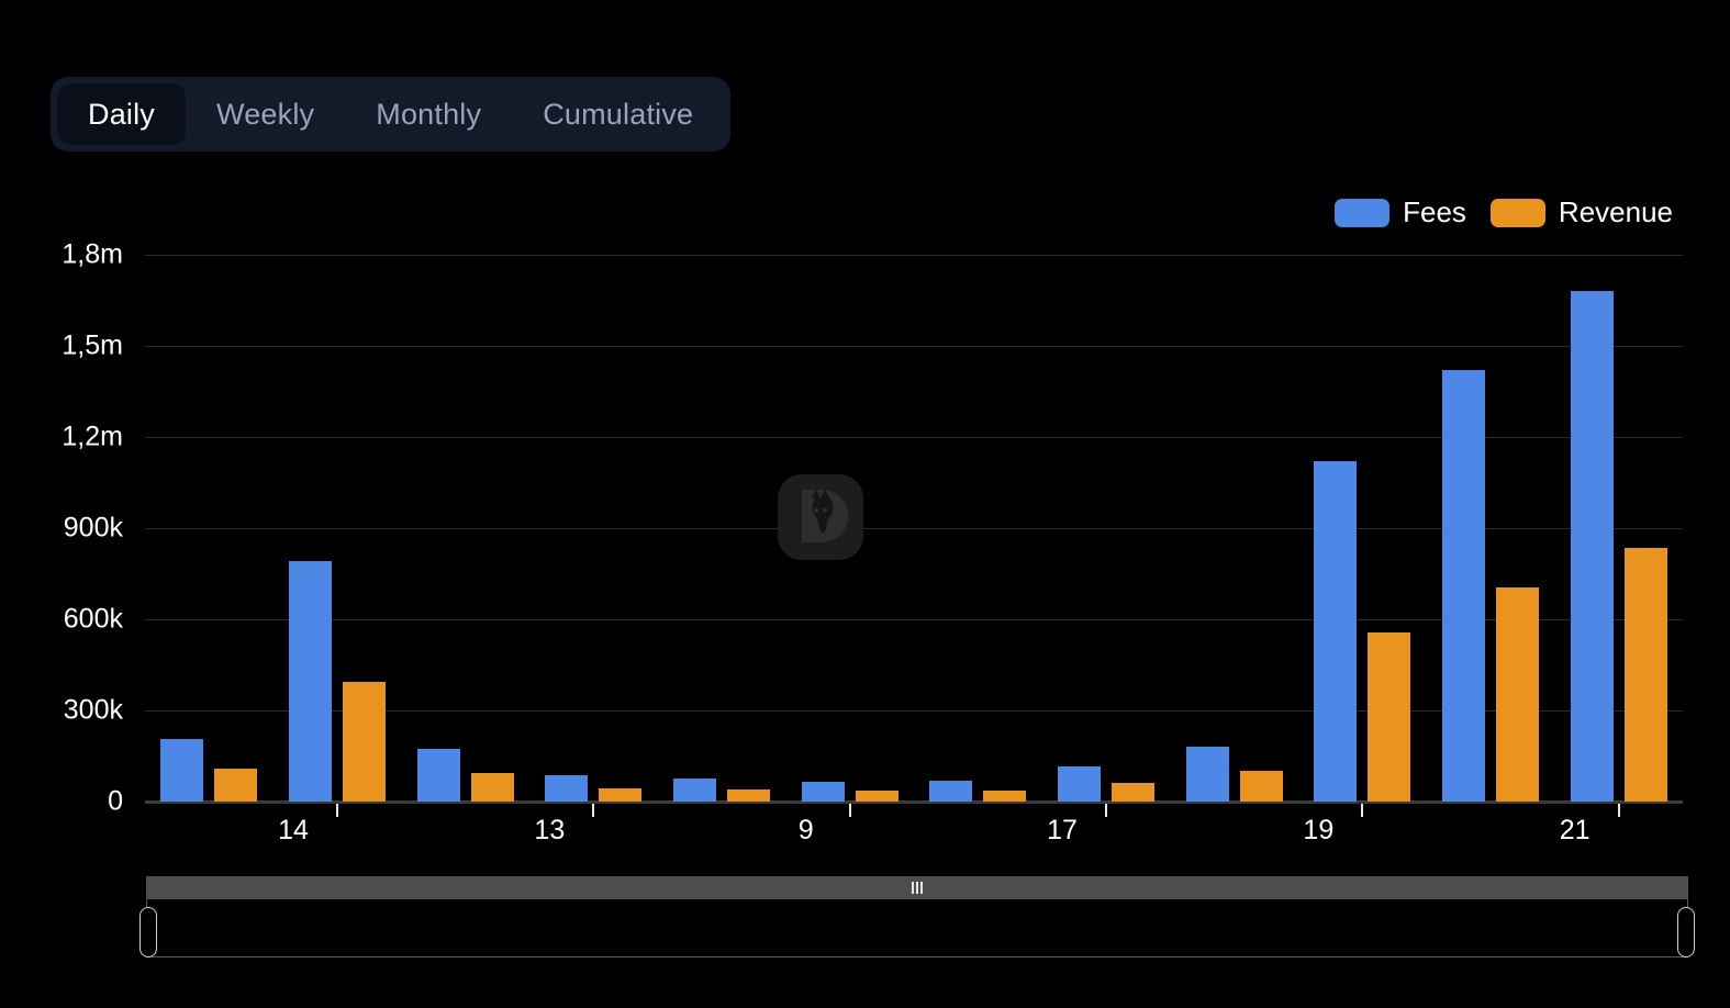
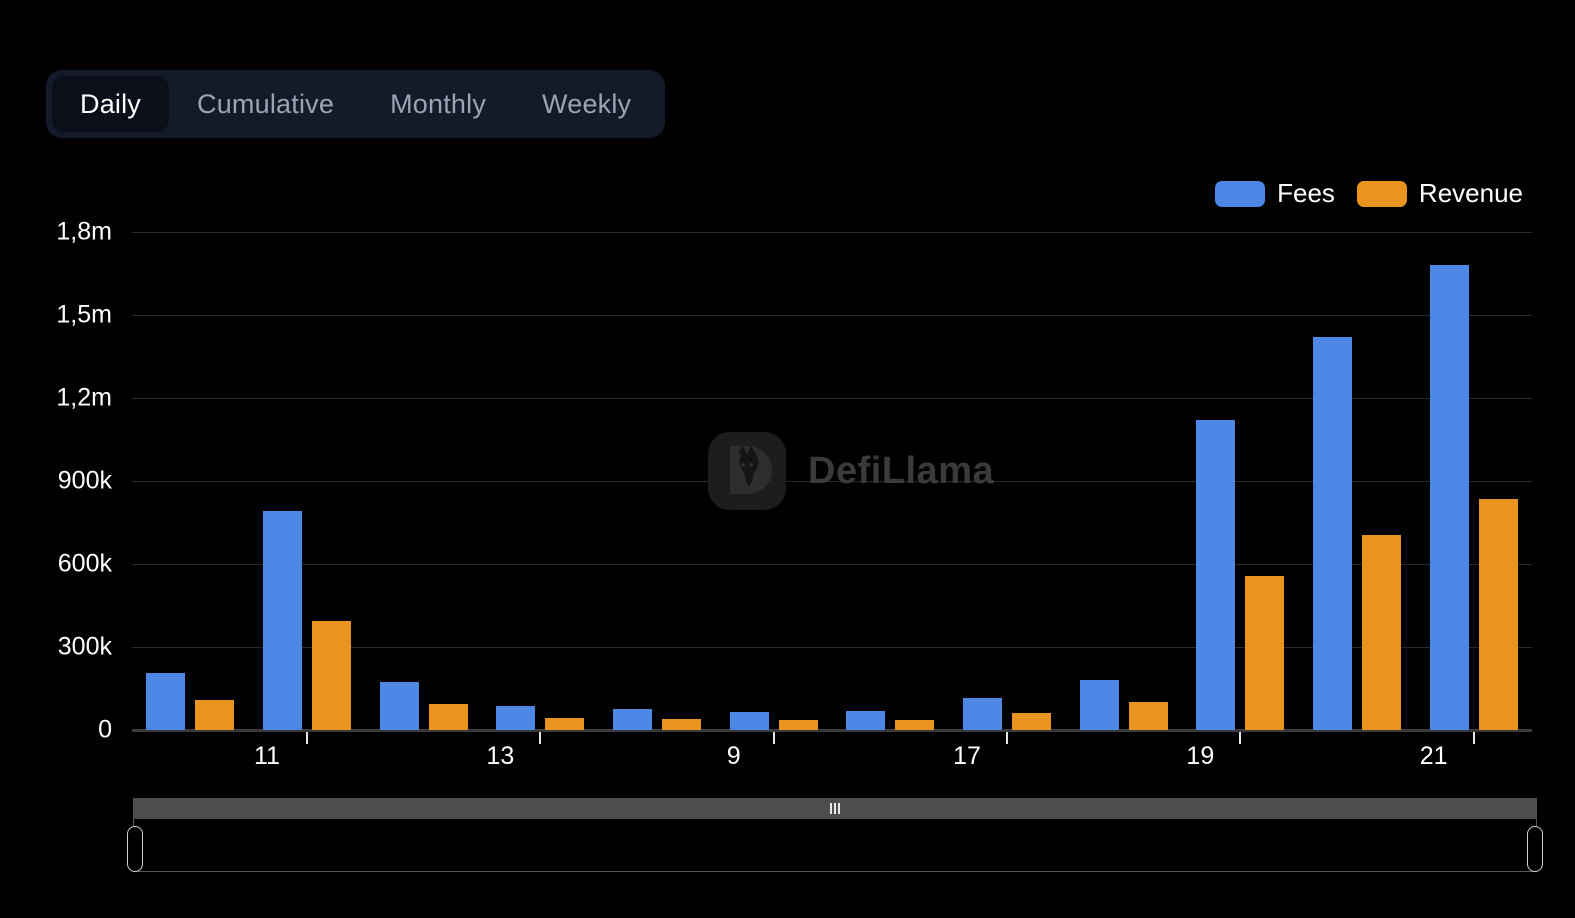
  Daily
- Weekly
+ Cumulative
  Monthly
- Cumulative
+ Weekly
  Fees
  Revenue
  1,8m
  1,5m
  1,2m
  900k
  600k
  300k
  0
- 14
+ 11
  13
  9
  17
  19
  21
+ DefiLlama
